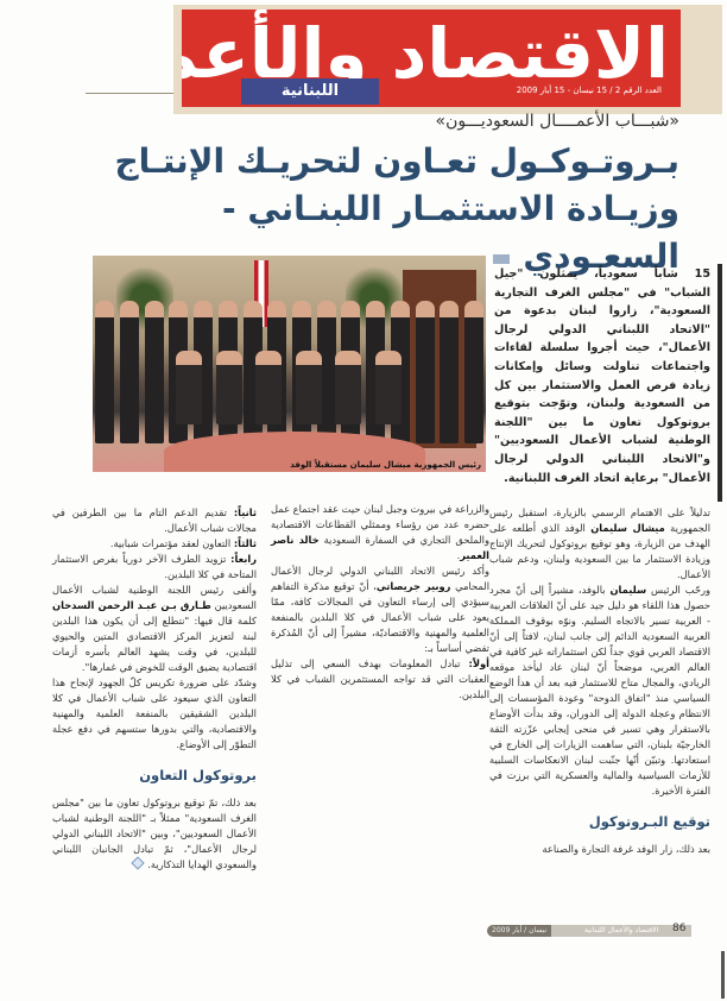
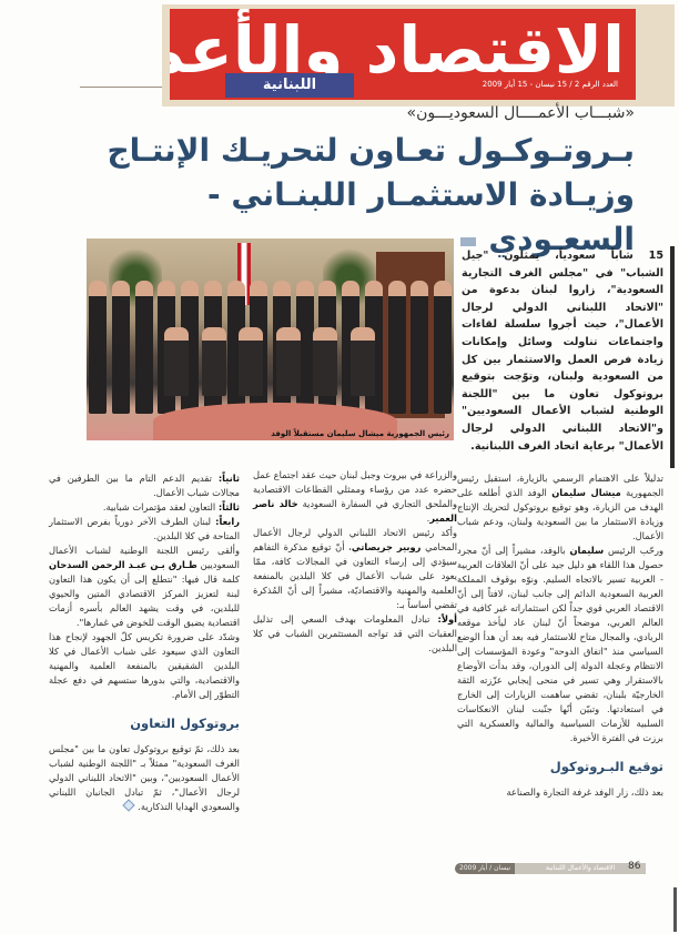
  الاقتصاد والأع
  اللبنانية
  العدد الرقم 2 / 15 نيسان - 15 أيار 2009
  «شبـــاب الأعمــــال السعوديـــون»
  بـروتـوكـول تعـاون لتحريـك الإنتـاج
  وزيـادة الاستثمـار اللبنـاني - السعـودي
  رئيس الجمهورية ميشال سليمان مستقبلاً الوفد
  15 شاباً سعودياً، يمثلون "جيل الشباب" في "مجلس الغرف التجارية السعودية"، زاروا لبنان بدعوة من "الاتحاد اللبناني الدولي لرجال الأعمال"، حيث أجروا سلسلة لقاءات واجتماعات تناولت وسائل وإمكانات زيادة فرص العمل والاستثمار بين كل من السعودية ولبنان، وتوّجت بتوقيع بروتوكول تعاون ما بين "اللجنة الوطنية لشباب الأعمال السعوديين" و"الاتحاد اللبناني الدولي لرجال الأعمال" برعاية اتحاد الغرف اللبنانية.
  تدليلاً على الاهتمام الرسمي بالزيارة، استقبل رئيس الجمهورية ميشال سليمان الوفد الذي أطلعه على الهدف من الزيارة، وهو توقيع بروتوكول لتحريك الإنتاج وزيادة الاستثمار ما بين السعودية ولبنان، ودعم شباب الأعمال.
- ورحّب الرئيس سليمان بالوفد، مشيراً إلى أنّ مجرد حصول هذا اللقاء هو دليل جيد على أنّ العلاقات العربية - العربية تسير بالاتجاه السليم. ونوّه بوقوف المملكة العربية السعودية الدائم إلى جانب لبنان، لافتاً إلى أنّ الاقتصاد العربي قوي جداً لكن استثماراته غير كافية في العالم العربي، موضحاً أنّ لبنان عاد ليأخذ موقعه الريادي، والمجال متاح للاستثمار فيه بعد أن هدأ الوضع السياسي منذ "اتفاق الدوحة" وعودة المؤسسات إلى الانتظام وعجلة الدولة إلى الدوران، وقد بدأت الأوضاع بالاستقرار وهي تسير في منحى إيجابي عزّزته الثقة الخارجيّة بلبنان، التي ساهمت الزيارات إلى الخارج في استعادتها. وتبيّن أنّها جنّبت لبنان الانعكاسات السلبية للأزمات السياسية والمالية والعسكرية التي برزت في الفترة الأخيرة.
+ ورحّب الرئيس سليمان بالوفد، مشيراً إلى أنّ مجرد حصول هذا اللقاء هو دليل جيد على أنّ العلاقات العربية - العربية تسير بالاتجاه السليم. ونوّه بوقوف المملكة العربية السعودية الدائم إلى جانب لبنان، لافتاً إلى أنّ الاقتصاد العربي قوي جداً لكن استثماراته غير كافية في العالم العربي، موضحاً أنّ لبنان عاد ليأخذ موقعه الريادي، والمجال متاح للاستثمار فيه بعد أن هدأ الوضع السياسي منذ "اتفاق الدوحة" وعودة المؤسسات إلى الانتظام وعجلة الدولة إلى الدوران، وقد بدأت الأوضاع بالاستقرار وهي تسير في منحى إيجابي عزّزته الثقة الخارجيّة بلبنان، تقضي ساهمت الزيارات إلى الخارج في استعادتها. وتبيّن أنّها جنّبت لبنان الانعكاسات السلبية للأزمات السياسية والمالية والعسكرية التي برزت في الفترة الأخيرة.
  توقيع البـروتوكول
  بعد ذلك، زار الوفد غرفة التجارة والصناعة
  والزراعة في بيروت وجبل لبنان حيث عقد اجتماع عمل حضره عدد من رؤساء وممثلي القطاعات الاقتصادية والملحق التجاري في السفارة السعودية خالد ناصر العمير.
  وأكد رئيس الاتحاد اللبناني الدولي لرجال الأعمال المحامي روبير جريصاتي، أنّ توقيع مذكرة التفاهم سيؤدي إلى إرساء التعاون في المجالات كافة، ممّا يعود على شباب الأعمال في كلا البلدين بالمنفعة العلمية والمهنية والاقتصاديّة، مشيراً إلى أنّ المُذكرة تقضي أساساً بـ:
  أولاً: تبادل المعلومات بهدف السعي إلى تذليل العقبات التي قد تواجه المستثمرين الشباب في كلا البلدين.
  ثانياً: تقديم الدعم التام ما بين الطرفين في مجالات شباب الأعمال.
  ثالثاً: التعاون لعقد مؤتمرات شبابية.
- رابعاً: تزويد الطرف الآخر دورياً بفرص الاستثمار المتاحة في كلا البلدين.
+ رابعاً: لبنان الطرف الآخر دورياً بفرص الاستثمار المتاحة في كلا البلدين.
- وألقى رئيس اللجنة الوطنية لشباب الأعمال السعوديين طـارق بـن عبـد الرحمن السدحان كلمة قال فيها: "نتطلع إلى أن يكون هذا البلدين لبنة لتعزيز المركز الاقتصادي المتين والحيوي للبلدين، في وقت يشهد العالم بأسره أزمات اقتصادية يضيق الوقت للخوض في غمارها".
+ وألقى رئيس اللجنة الوطنية لشباب الأعمال السعوديين طـارق بـن عبـد الرحمن السدحان كلمة قال فيها: "نتطلع إلى أن يكون هذا التعاون لبنة لتعزيز المركز الاقتصادي المتين والحيوي للبلدين، في وقت يشهد العالم بأسره أزمات اقتصادية يضيق الوقت للخوض في غمارها".
- وشدّد على ضرورة تكريس كلّ الجهود لإنجاح هذا التعاون الذي سيعود على شباب الأعمال في كلا البلدين الشقيقين بالمنفعة العلمية والمهنية والاقتصادية، والتي بدورها ستسهم في دفع عجلة التطوّر إلى الأوضاع.
+ وشدّد على ضرورة تكريس كلّ الجهود لإنجاح هذا التعاون الذي سيعود على شباب الأعمال في كلا البلدين الشقيقين بالمنفعة العلمية والمهنية والاقتصادية، والتي بدورها ستسهم في دفع عجلة التطوّر إلى الأمام.
  بروتوكول التعاون
  بعد ذلك، تمّ توقيع بروتوكول تعاون ما بين "مجلس الغرف السعودية" ممثلاً بـ "اللجنة الوطنية لشباب الأعمال السعوديين"، وبين "الاتحاد اللبناني الدولي لرجال الأعمال"، ثمّ تبادل الجانبان اللبناني والسعودي الهدايا التذكارية.
  86
